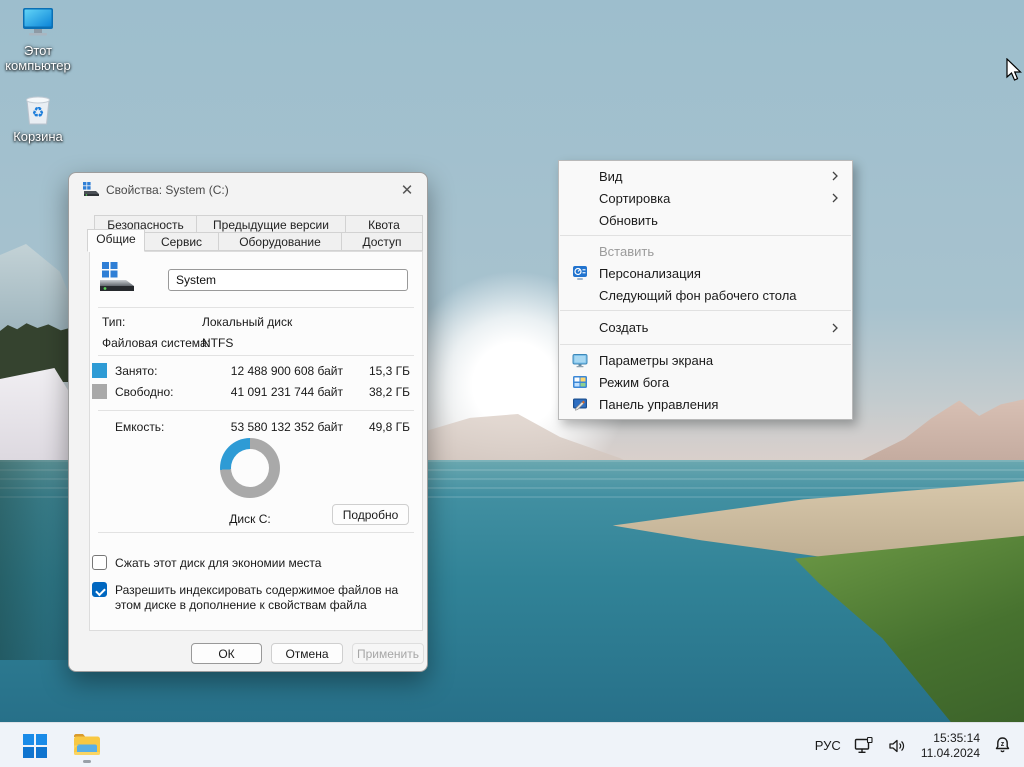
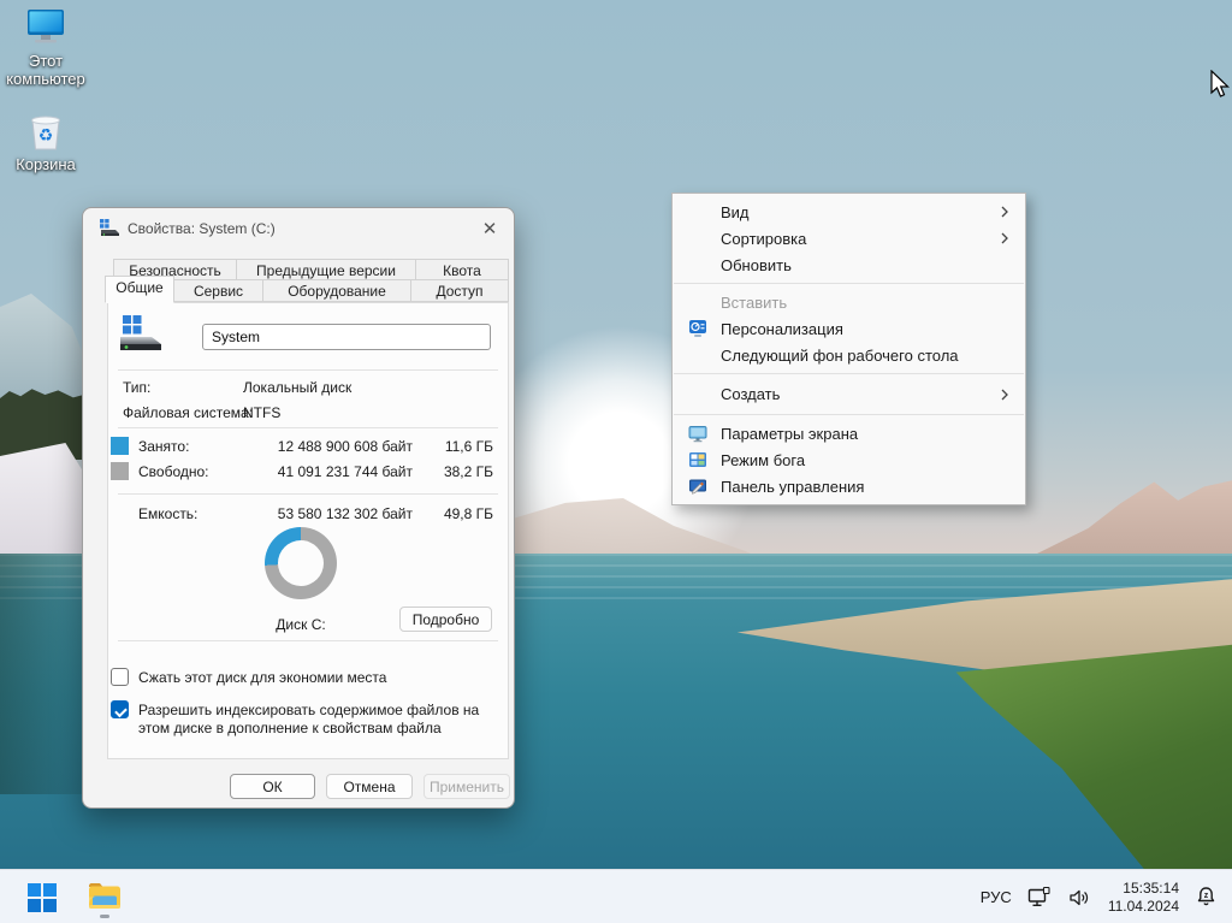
  Этот компьютер
  ♻
  Корзина
  Вид
  Сортировка
  Обновить
  Вставить
  Персонализация
  Следующий фон рабочего стола
  Создать
  Параметры экрана
  Режим бога
  Панель управления
  Свойства: System (C:)
  ✕
  Безопасность
  Предыдущие версии
  Квота
  Общие
  Сервис
  Оборудование
  Доступ
  System
  Тип:
  Локальный диск
  Файловая система:
  NTFS
  Занято:
  12 488 900 608 байт
- 15,3 ГБ
+ 11,6 ГБ
  Свободно:
  41 091 231 744 байт
  38,2 ГБ
  Емкость:
- 53 580 132 352 байт
+ 53 580 132 302 байт
  49,8 ГБ
  Диск C:
  Подробно
  Сжать этот диск для экономии места
  Разрешить индексировать содержимое файлов на этом диске в дополнение к свойствам файла
  ОК
  Отмена
  Применить
  РУС
  15:35:14
  11.04.2024
